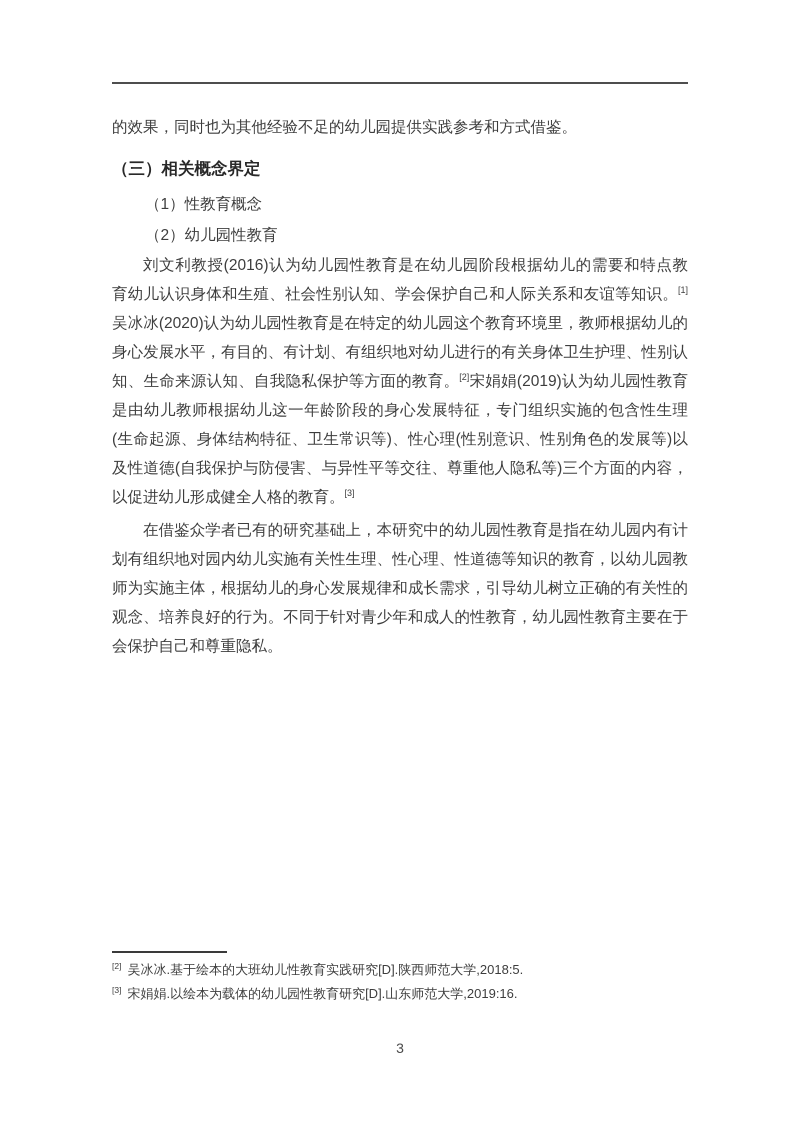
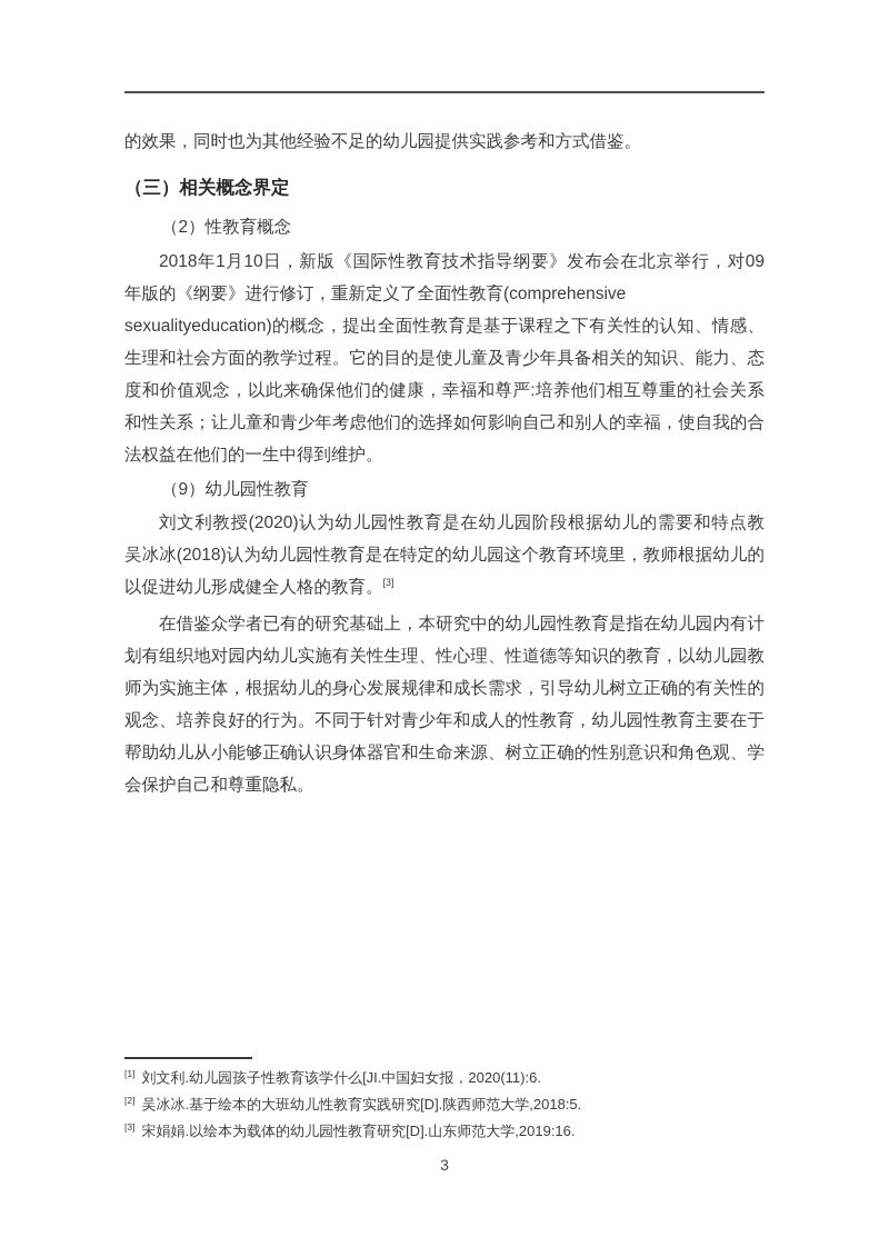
  的效果，同时也为其他经验不足的幼儿园提供实践参考和方式借鉴。
  （三）相关概念界定
- （1）性教育概念
+ （2）性教育概念
+ 2018年1月10日，新版《国际性教育技术指导纲要》发布会在北京举行，对09
+ 年版的《纲要》进行修订，重新定义了全面性教育(comprehensive
+ sexualityeducation)的概念，提出全面性教育是基于课程之下有关性的认知、情感、
+ 生理和社会方面的教学过程。它的目的是使儿童及青少年具备相关的知识、能力、态
+ 度和价值观念，以此来确保他们的健康，幸福和尊严:培养他们相互尊重的社会关系
+ 和性关系；让儿童和青少年考虑他们的选择如何影响自己和别人的幸福，使自我的合
+ 法权益在他们的一生中得到维护。
- （2）幼儿园性教育
+ （9）幼儿园性教育
- 刘文利教授(2016)认为幼儿园性教育是在幼儿园阶段根据幼儿的需要和特点教
+ 刘文利教授(2020)认为幼儿园性教育是在幼儿园阶段根据幼儿的需要和特点教
- 育幼儿认识身体和生殖、社会性别认知、学会保护自己和人际关系和友谊等知识。[1]
- 吴冰冰(2020)认为幼儿园性教育是在特定的幼儿园这个教育环境里，教师根据幼儿的
+ 吴冰冰(2018)认为幼儿园性教育是在特定的幼儿园这个教育环境里，教师根据幼儿的
- 身心发展水平，有目的、有计划、有组织地对幼儿进行的有关身体卫生护理、性别认
- 知、生命来源认知、自我隐私保护等方面的教育。[2]宋娟娟(2019)认为幼儿园性教育
- 是由幼儿教师根据幼儿这一年龄阶段的身心发展特征，专门组织实施的包含性生理
- (生命起源、身体结构特征、卫生常识等)、性心理(性别意识、性别角色的发展等)以
- 及性道德(自我保护与防侵害、与异性平等交往、尊重他人隐私等)三个方面的内容，
  以促进幼儿形成健全人格的教育。[3]
  在借鉴众学者已有的研究基础上，本研究中的幼儿园性教育是指在幼儿园内有计
  划有组织地对园内幼儿实施有关性生理、性心理、性道德等知识的教育，以幼儿园教
  师为实施主体，根据幼儿的身心发展规律和成长需求，引导幼儿树立正确的有关性的
  观念、培养良好的行为。不同于针对青少年和成人的性教育，幼儿园性教育主要在于
+ 帮助幼儿从小能够正确认识身体器官和生命来源、树立正确的性别意识和角色观、学
  会保护自己和尊重隐私。
+ [1] 刘文利.幼儿园孩子性教育该学什么[JI.中国妇女报，2020(11):6.
  [2] 吴冰冰.基于绘本的大班幼儿性教育实践研究[D].陕西师范大学,2018:5.
  [3] 宋娟娟.以绘本为载体的幼儿园性教育研究[D].山东师范大学,2019:16.
  3
